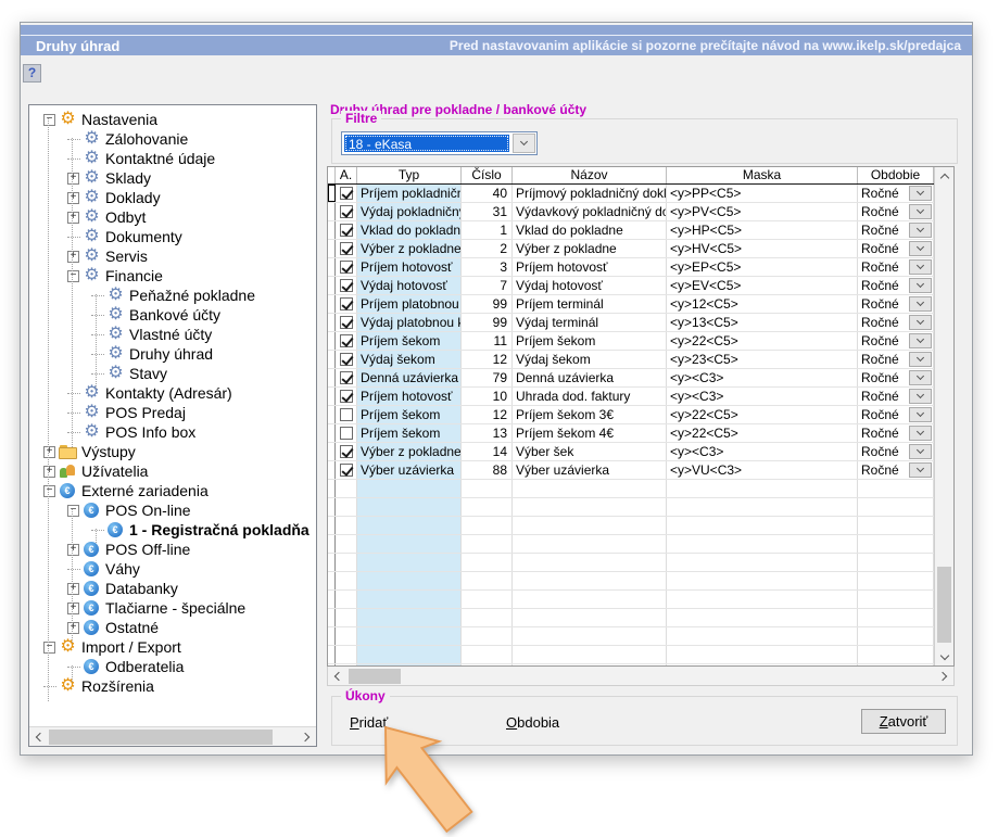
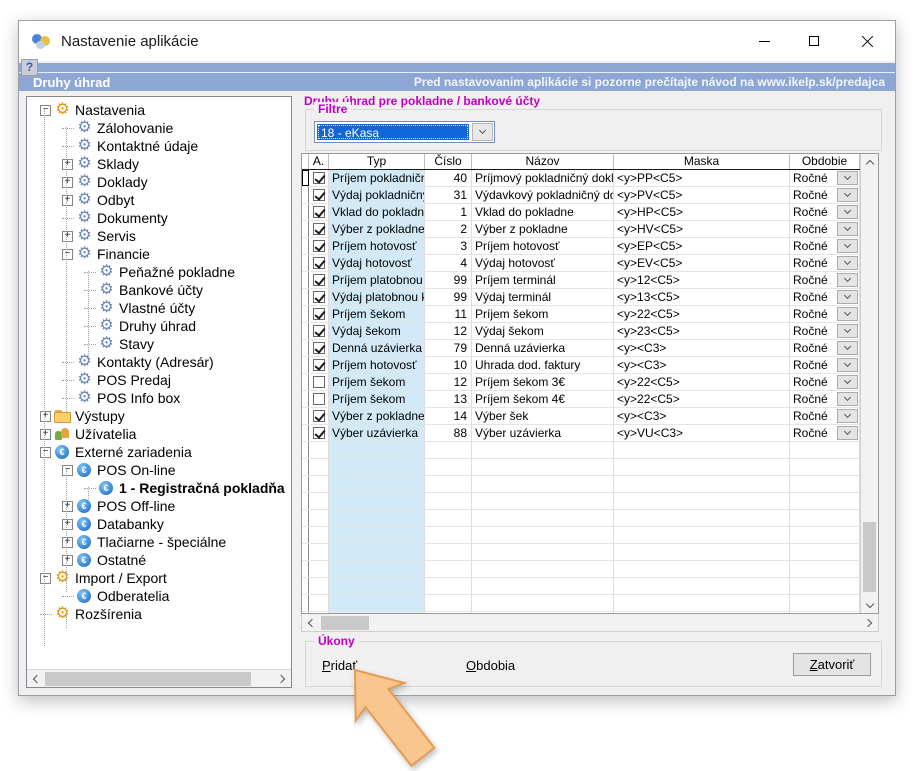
+ Nastavenie aplikácie
  Druhy úhrad
  Pred nastavovanim aplikácie si pozorne prečítajte návod na www.ikelp.sk/predajca
  ?
  −
  Nastavenia
  Zálohovanie
  Kontaktné údaje
  +
  Sklady
  +
  Doklady
  +
  Odbyt
  Dokumenty
  +
  Servis
  −
  Financie
  Peňažné pokladne
  Bankové účty
  Vlastné účty
  Druhy úhrad
  Stavy
  Kontakty (Adresár)
  POS Predaj
  POS Info box
  +
  Výstupy
  +
  Užívatelia
  −
  Externé zariadenia
  −
  POS On-line
  1 - Registračná pokladňa
  +
  POS Off-line
- Váhy
  +
  Databanky
  +
  Tlačiarne - špeciálne
  +
  Ostatné
  −
  Import / Export
  Odberatelia
  Rozšírenia
  Druhy úhrad pre pokladne / bankové účty
  Filtre
  18 - eKasa
  A.
  Typ
  Číslo
  Názov
  Maska
  Obdobie
  Príjem pokladničn
  40
  Príjmový pokladničný dokl
  <y>PP<C5>
  Ročné
  Výdaj pokladničn
  31
  Výdavkový pokladničný do
  <y>PV<C5>
  Ročné
  Vklad do pokladn
  1
  Vklad do pokladne
  <y>HP<C5>
  Ročné
  Výber z pokladne
  2
  Výber z pokladne
  <y>HV<C5>
  Ročné
  Príjem hotovosť
  3
  Príjem hotovosť
  <y>EP<C5>
  Ročné
  Výdaj hotovosť
- 7
+ 4
  Výdaj hotovosť
  <y>EV<C5>
  Ročné
  Príjem platobnou
  99
  Príjem terminál
  <y>12<C5>
  Ročné
  Výdaj platobnou k
  99
  Výdaj terminál
  <y>13<C5>
  Ročné
  Príjem šekom
  11
  Príjem šekom
  <y>22<C5>
  Ročné
  Výdaj šekom
  12
  Výdaj šekom
  <y>23<C5>
  Ročné
  Denná uzávierka
  79
  Denná uzávierka
  <y><C3>
  Ročné
  Príjem hotovosť
  10
  Uhrada dod. faktury
  <y><C3>
  Ročné
  Príjem šekom
  12
  Príjem šekom 3€
  <y>22<C5>
  Ročné
  Príjem šekom
  13
  Príjem šekom 4€
  <y>22<C5>
  Ročné
  Výber z pokladne
  14
  Výber šek
  <y><C3>
  Ročné
  Výber uzávierka
  88
  Výber uzávierka
  <y>VU<C3>
  Ročné
  Úkony
  Pridať
  Obdobia
  Zatvoriť
